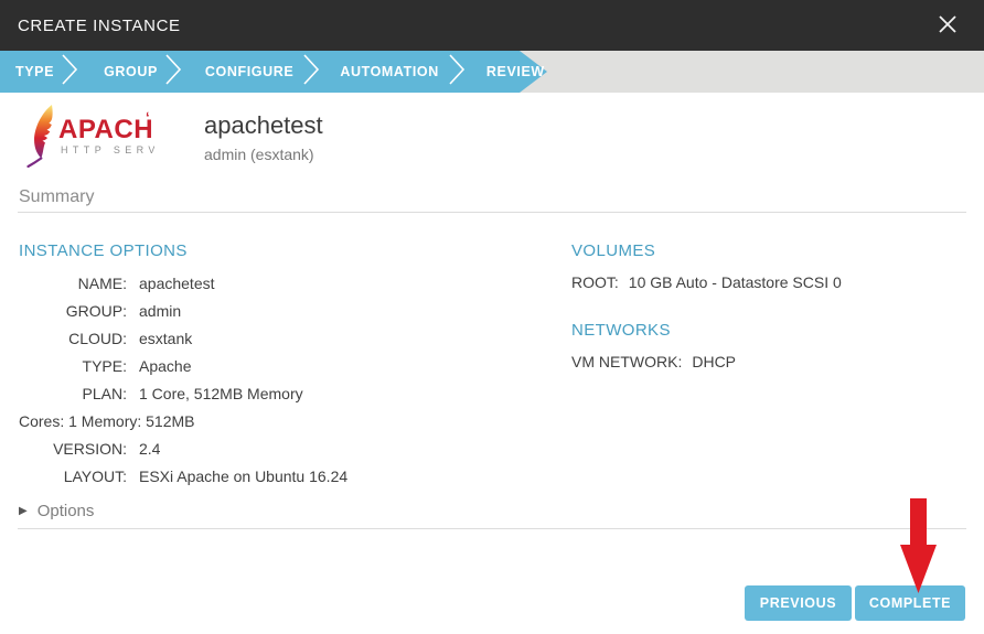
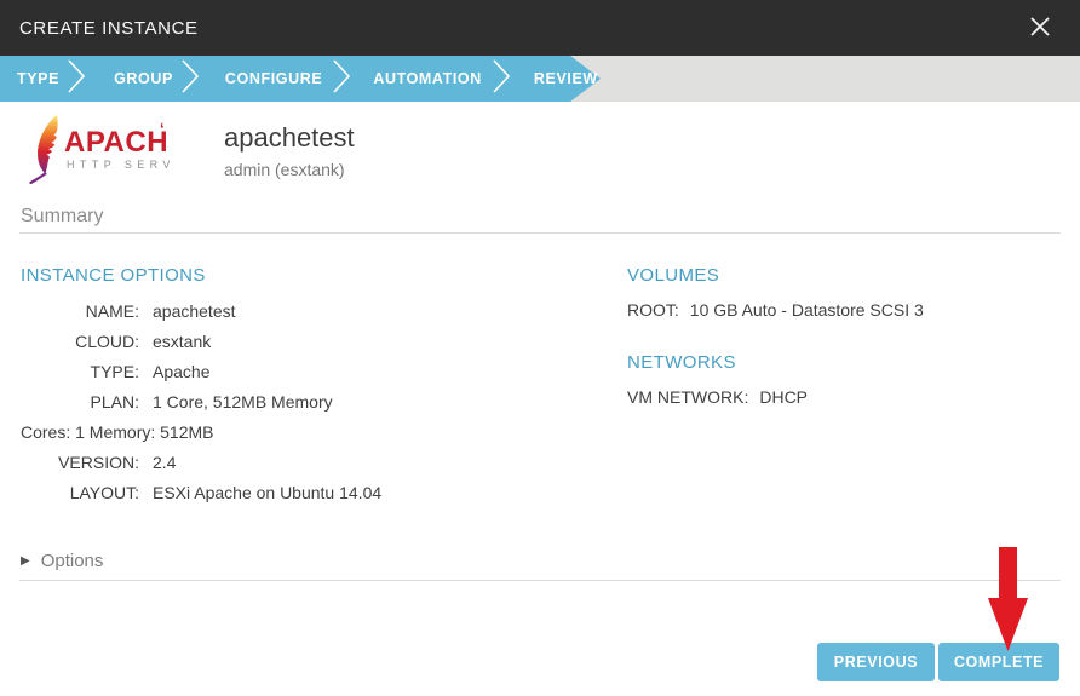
  CREATE INSTANCE
  TYPE
  GROUP
  CONFIGURE
  AUTOMATION
  REVIEW
  APACH
  ʻ
  HTTP SERV
  apachetest
  admin (esxtank)
  Summary
  INSTANCE OPTIONS
  NAME:
  apachetest
- GROUP:
- admin
  CLOUD:
  esxtank
  TYPE:
  Apache
  PLAN:
  1 Core, 512MB Memory
  Cores: 1 Memory: 512MB
  VERSION:
  2.4
  LAYOUT:
- ESXi Apache on Ubuntu 16.24
+ ESXi Apache on Ubuntu 14.04
  VOLUMES
  ROOT:
- 10 GB Auto - Datastore SCSI 0
+ 10 GB Auto - Datastore SCSI 3
  NETWORKS
  VM NETWORK:
  DHCP
  ▶
  Options
  PREVIOUS
  COMPLETE
